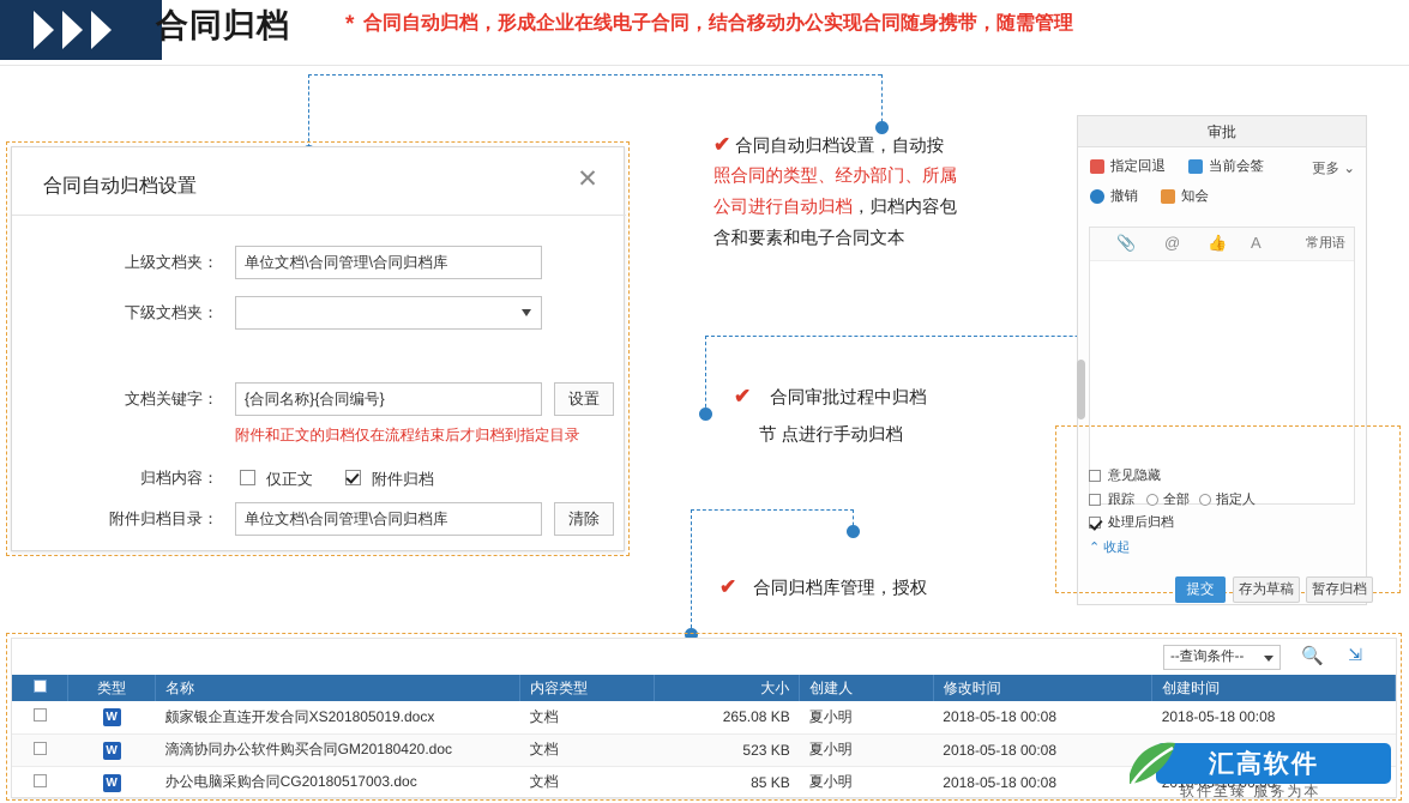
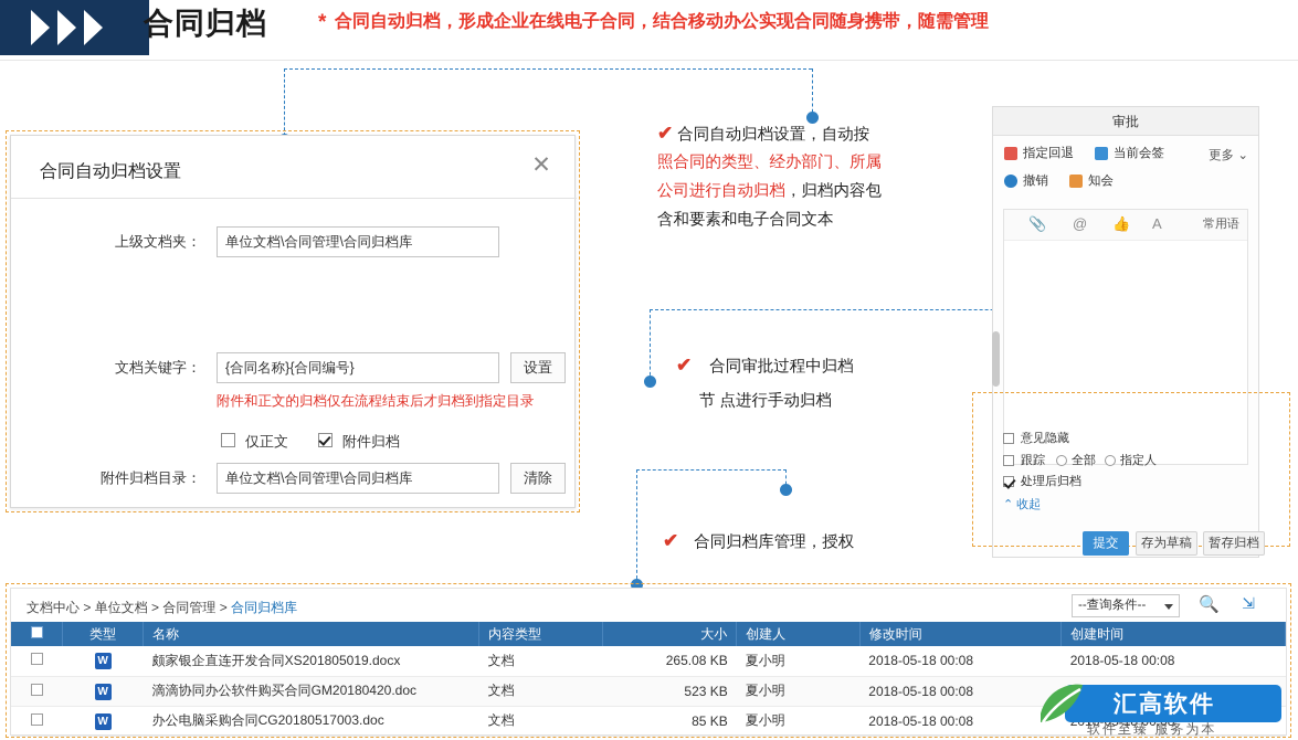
  合同归档
  *
  合同自动归档，形成企业在线电子合同，结合移动办公实现合同随身携带，随需管理
  合同自动归档设置
  ✕
  上级文档夹：
  单位文档\合同管理\合同归档库
- 下级文档夹：
  文档关键字：
  {合同名称}{合同编号}
  设置
  附件和正文的归档仅在流程结束后才归档到指定目录
- 归档内容：
  仅正文
  附件归档
  附件归档目录：
  单位文档\合同管理\合同归档库
  清除
  ✔ 合同自动归档设置，自动按
  照合同的类型、经办部门、所属
  公司进行自动归档，归档内容包
  含和要素和电子合同文本
  ✔ 合同审批过程中归档
  节 点进行手动归档
  ✔ 合同归档库管理，授权
  审批
  指定回退
  当前会签
  更多 ⌄
  撤销
  知会
  📎
  @
  👍
  A
  常用语
  意见隐藏
  跟踪
  全部
  指定人
  处理后归档
  ⌃ 收起
  提交
  存为草稿
  暂存归档
+ 文档中心 > 单位文档 > 合同管理 > 合同归档库
  --查询条件--
  🔍
  ⇲
  	类型	名称	内容类型	大小	创建人	修改时间	创建时间
  	W	颇家银企直连开发合同XS201805019.docx	文档	265.08 KB	夏小明	2018-05-18 00:08	2018-05-18 00:08
  	W	滴滴协同办公软件购买合同GM20180420.doc	文档	523 KB	夏小明	2018-05-18 00:08
  	W	办公电脑采购合同CG20180517003.doc	文档	85 KB	夏小明	2018-05-18 00:08
  汇高软件
  软件至臻 服务为本
